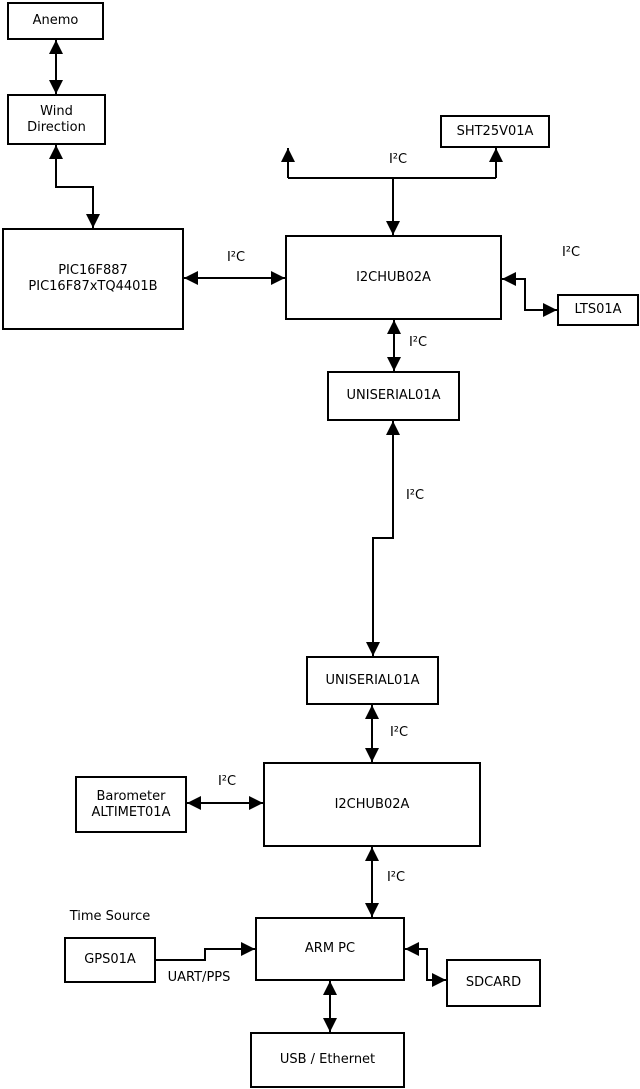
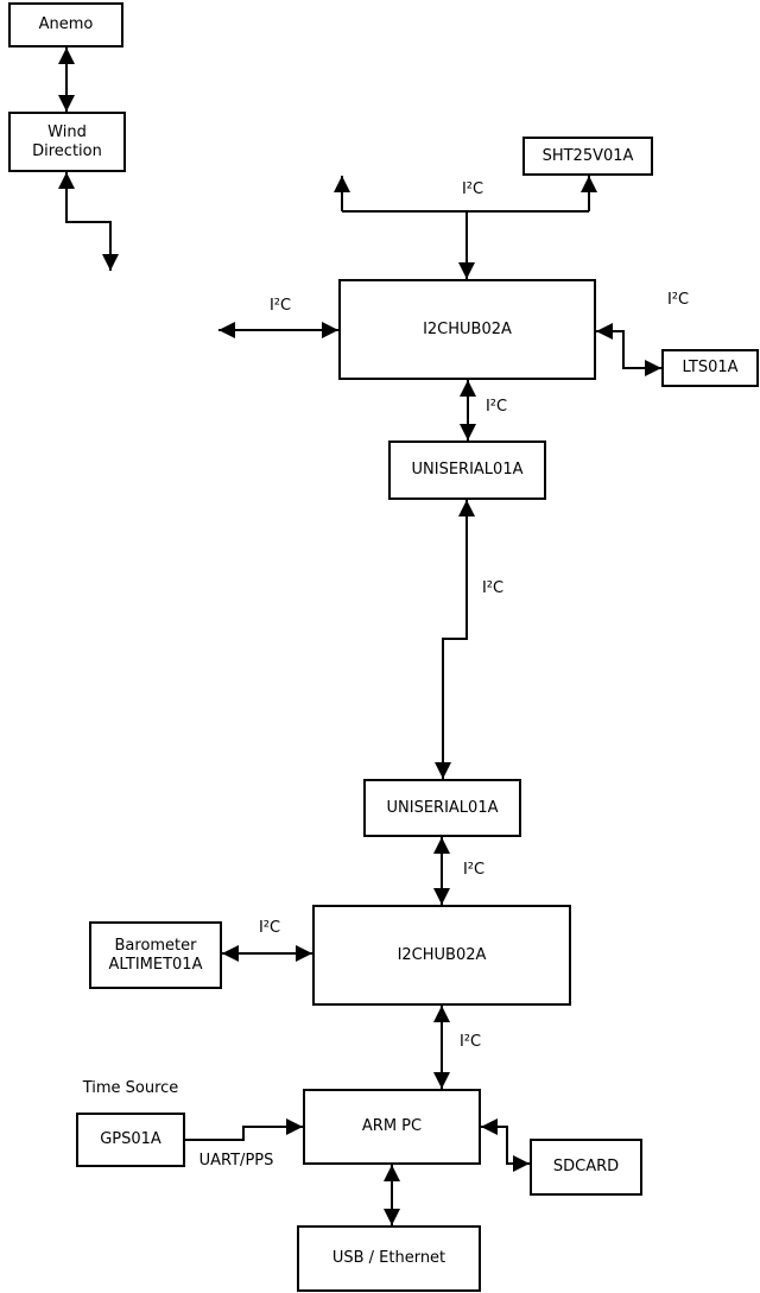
  Anemo
  Wind
  Direction
- PIC16F887
- PIC16F87xTQ4401B
  SHT25V01A
  I2CHUB02A
  LTS01A
  UNISERIAL01A
  UNISERIAL01A
  I2CHUB02A
  Barometer
  ALTIMET01A
  ARM PC
  GPS01A
  SDCARD
  USB / Ethernet
  I²C
  I²C
  I²C
  I²C
  I²C
  I²C
  I²C
  I²C
  UART/PPS
  Time Source
